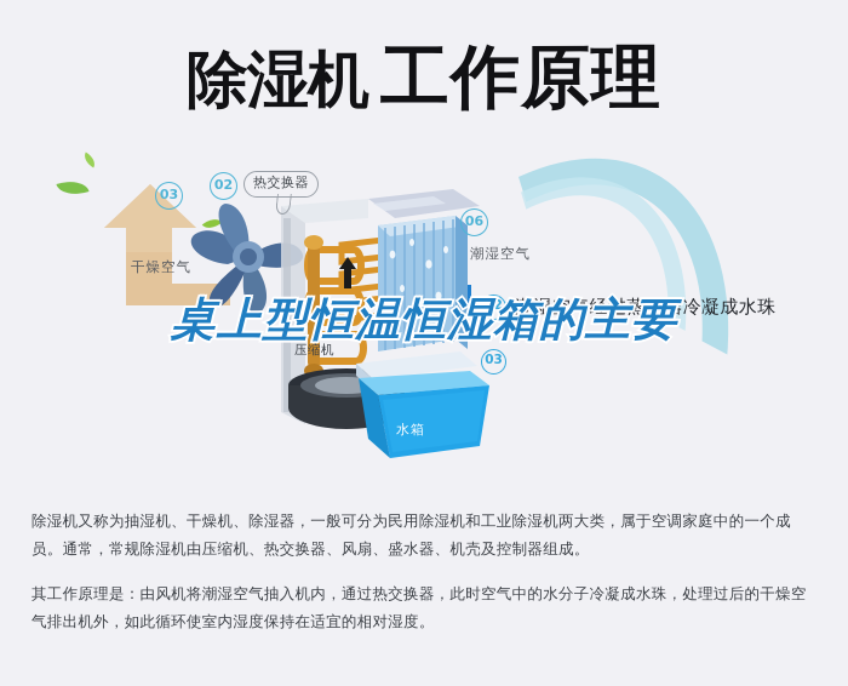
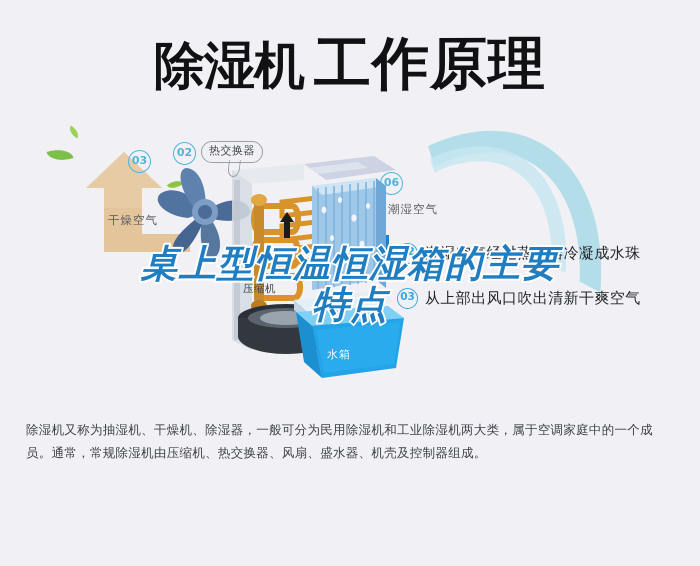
  除湿机 工作原理
  03
  02
  06
  热交换器
  干燥空气
  潮湿空气
  压缩机
  水箱
  02
  潮湿空气经过蒸发器冷凝成水珠
  03
+ 从上部出风口吹出清新干爽空气
  桌上型恒温恒湿箱的主要
+ 特点
  除湿机又称为抽湿机、干燥机、除湿器，一般可分为民用除湿机和工业除湿机两大类，属于空调家庭中的一个成员。通常，常规除湿机由压缩机、热交换器、风扇、盛水器、机壳及控制器组成。
- 其工作原理是：由风机将潮湿空气抽入机内，通过热交换器，此时空气中的水分子冷凝成水珠，处理过后的干燥空气排出机外，如此循环使室内湿度保持在适宜的相对湿度。
